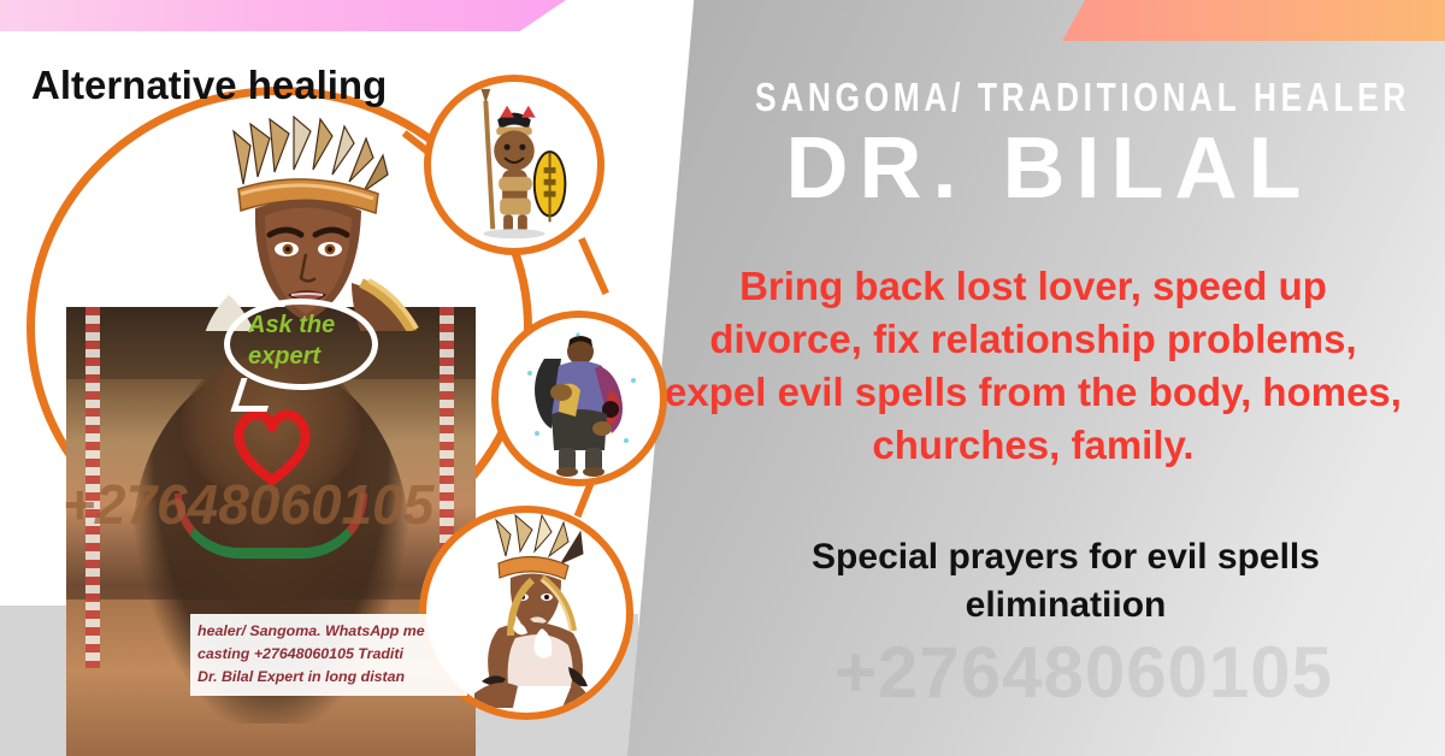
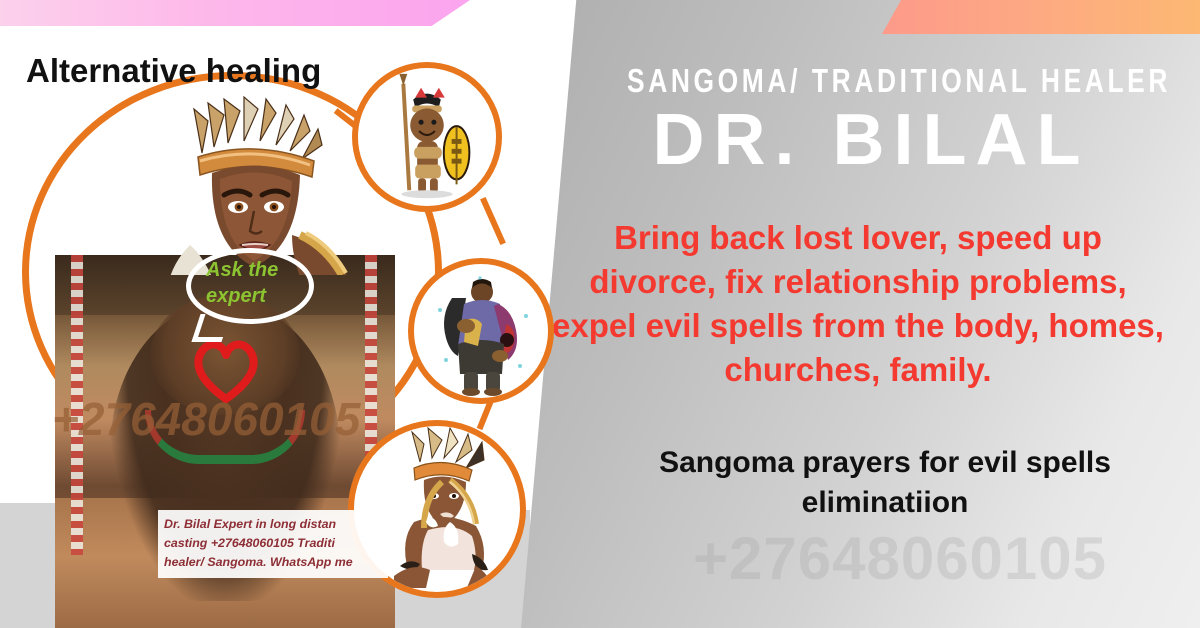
  SANGOMA/ TRADITIONAL HEALER
  DR. BILAL
  Bring back lost lover, speed up divorce, fix relationship problems, expel evil spells from the body, homes, churches, family.
- Special prayers for evil spells eliminatiion
+ Sangoma prayers for evil spells eliminatiion
  +27648060105
  Alternative healing
  +27648060105
- healer/ Sangoma. WhatsApp me
+ Dr. Bilal Expert in long distan
  casting +27648060105 Traditi
- Dr. Bilal Expert in long distan
+ healer/ Sangoma. WhatsApp me
  Ask the expert
